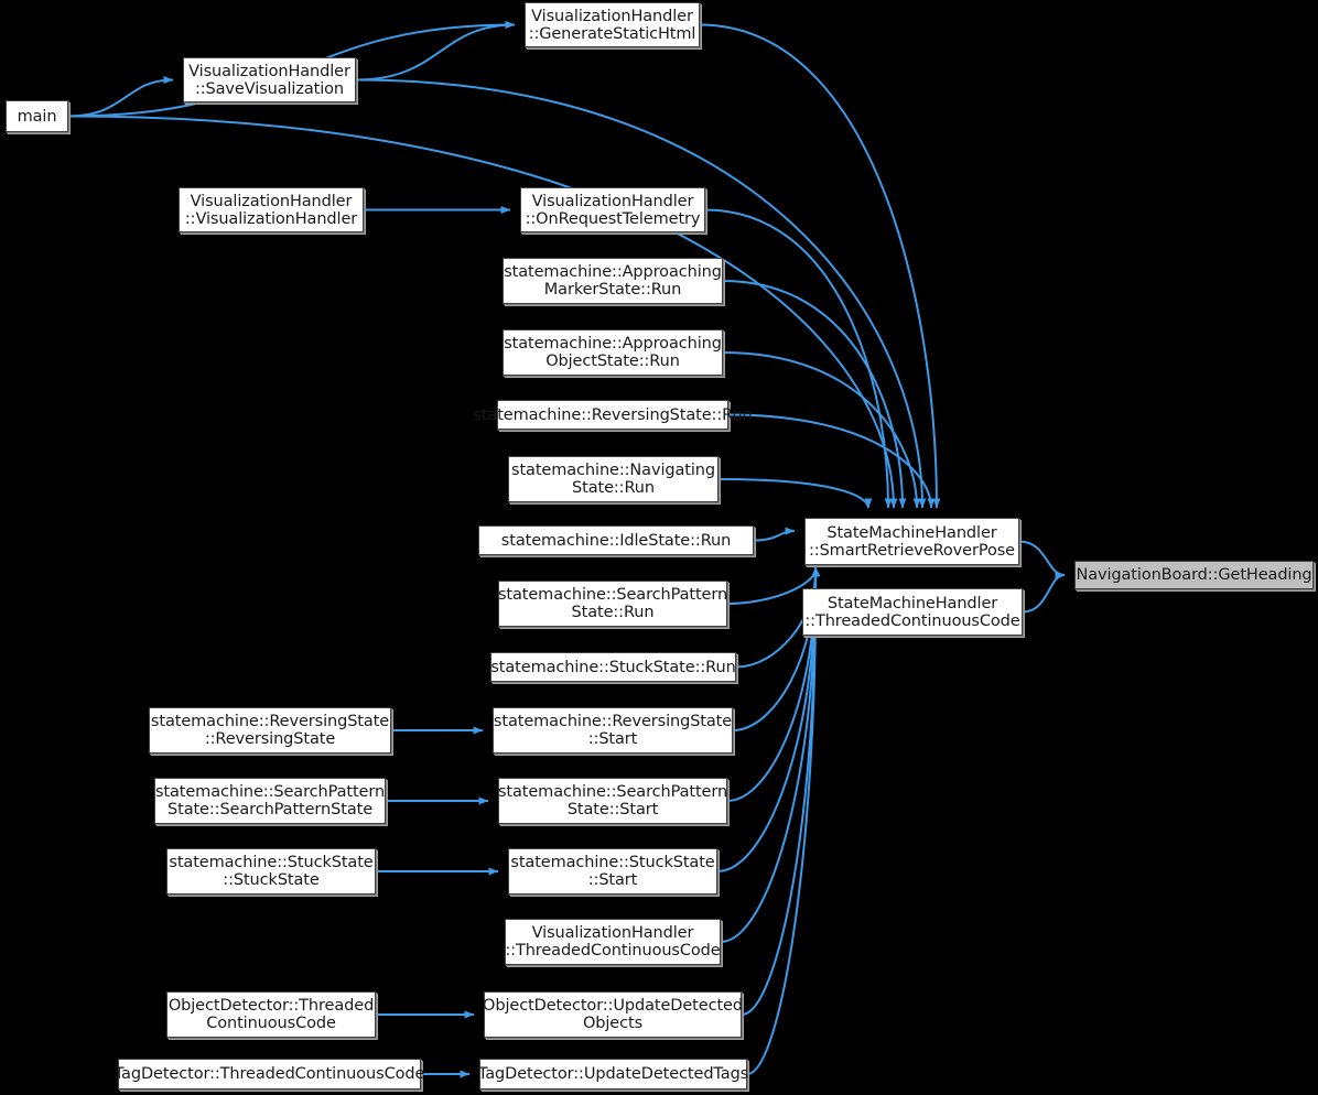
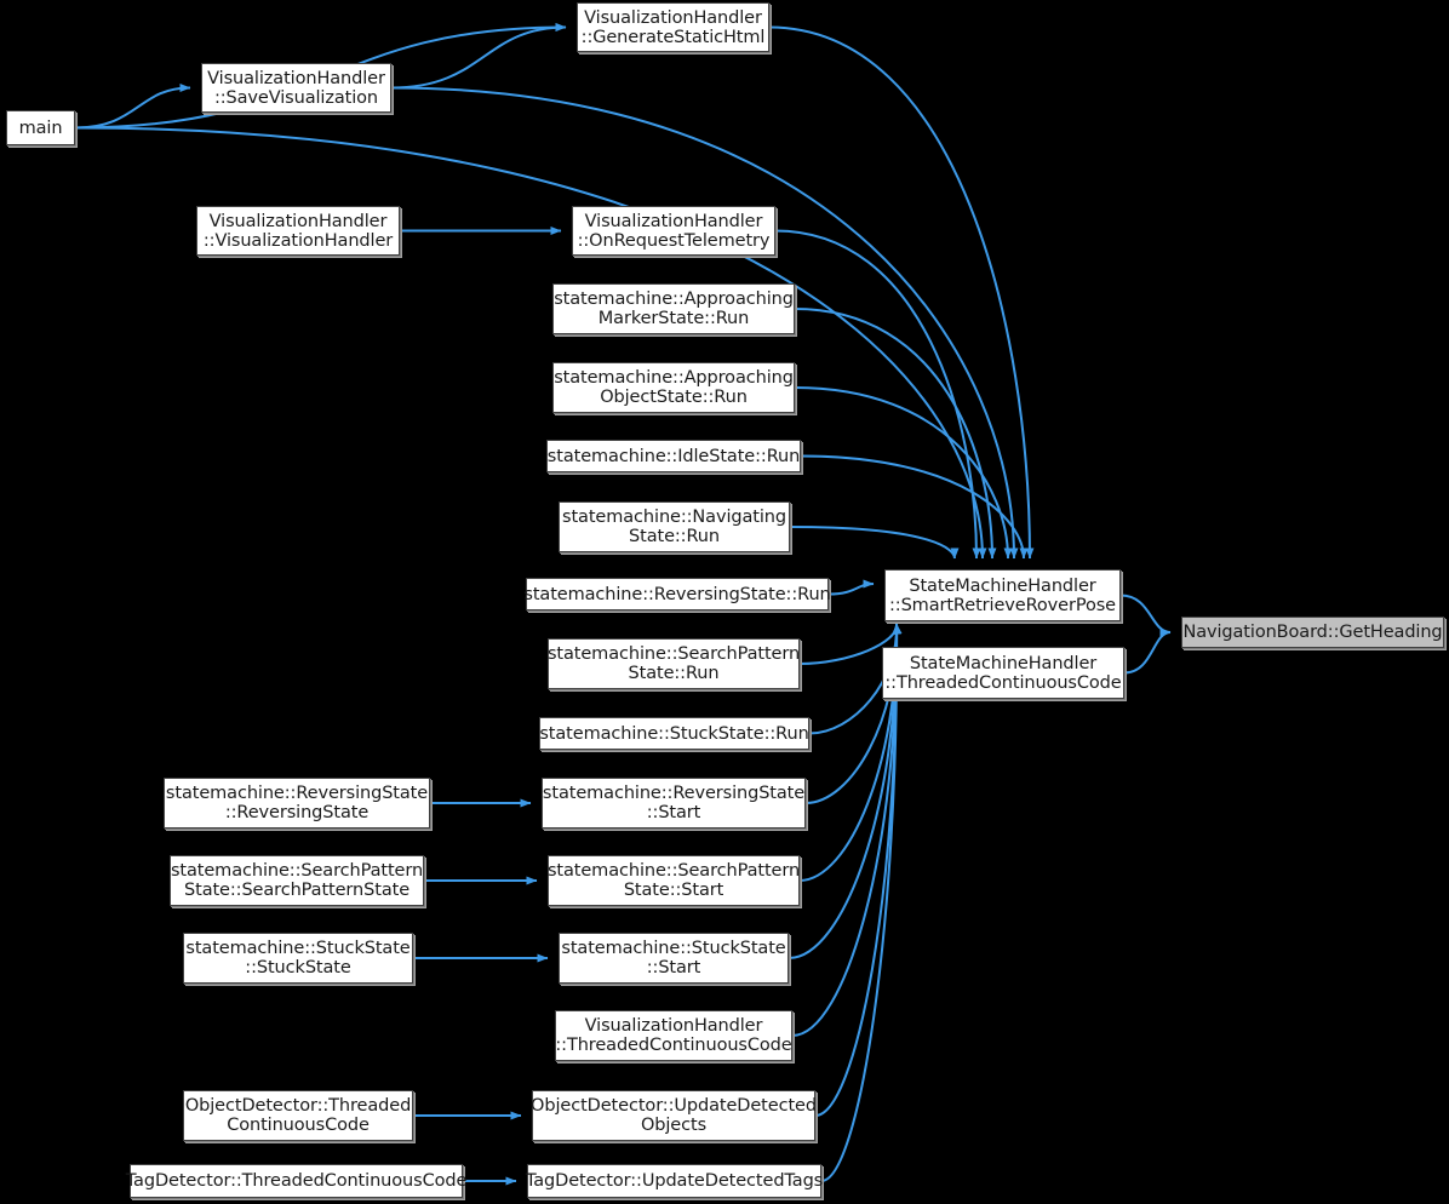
  main
  VisualizationHandler
  ::SaveVisualization
  VisualizationHandler
  ::GenerateStaticHtml
  VisualizationHandler
  ::VisualizationHandler
  VisualizationHandler
  ::OnRequestTelemetry
  statemachine::Approaching
  MarkerState::Run
  statemachine::Approaching
  ObjectState::Run
- statemachine::ReversingState::Run
+ statemachine::IdleState::Run
  statemachine::Navigating
  State::Run
- statemachine::IdleState::Run
+ statemachine::ReversingState::Run
  statemachine::SearchPattern
  State::Run
  statemachine::StuckState::Run
  statemachine::ReversingState
  ::ReversingState
  statemachine::ReversingState
  ::Start
  statemachine::SearchPattern
  State::SearchPatternState
  statemachine::SearchPattern
  State::Start
  statemachine::StuckState
  ::StuckState
  statemachine::StuckState
  ::Start
  VisualizationHandler
  ::ThreadedContinuousCode
  ObjectDetector::Threaded
  ContinuousCode
  ObjectDetector::UpdateDetected
  Objects
  TagDetector::ThreadedContinuousCode
  TagDetector::UpdateDetectedTags
  StateMachineHandler
  ::SmartRetrieveRoverPose
  StateMachineHandler
  ::ThreadedContinuousCode
  NavigationBoard::GetHeading
